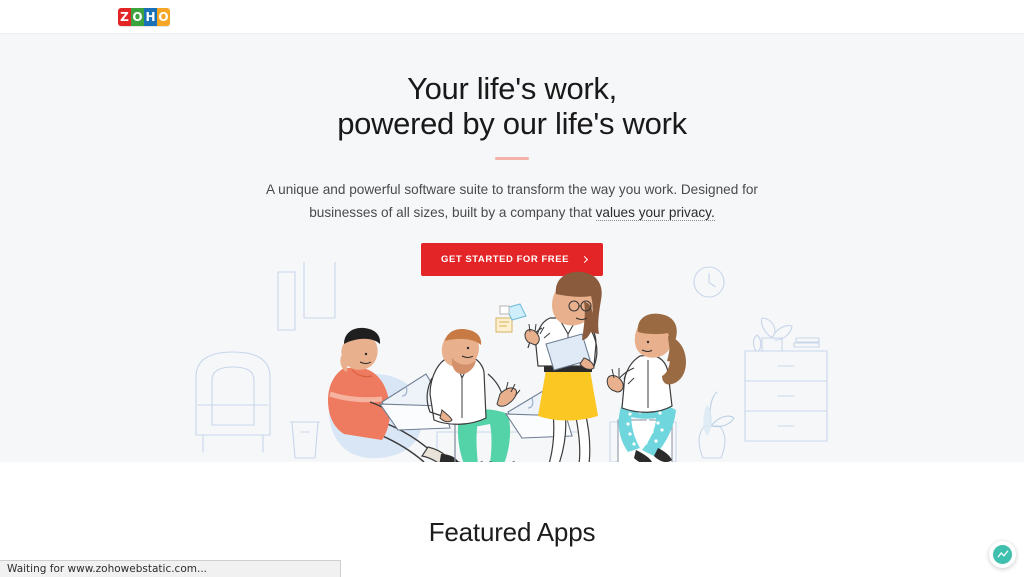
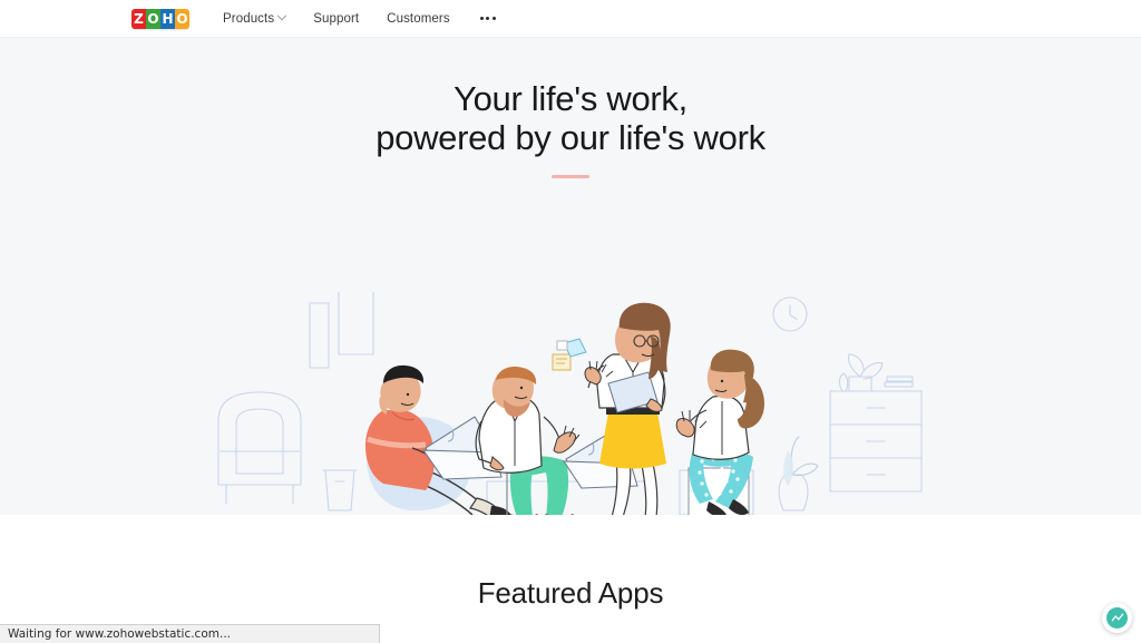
  Z
  O
  H
  O
+ Products
+ Support
+ Customers
  Your life's work,
  powered by our life's work
- A unique and powerful software suite to transform the way you work. Designed for businesses of all sizes, built by a company that values your privacy.
- GET STARTED FOR FREE
  Featured Apps
  Waiting for www.zohowebstatic.com...
